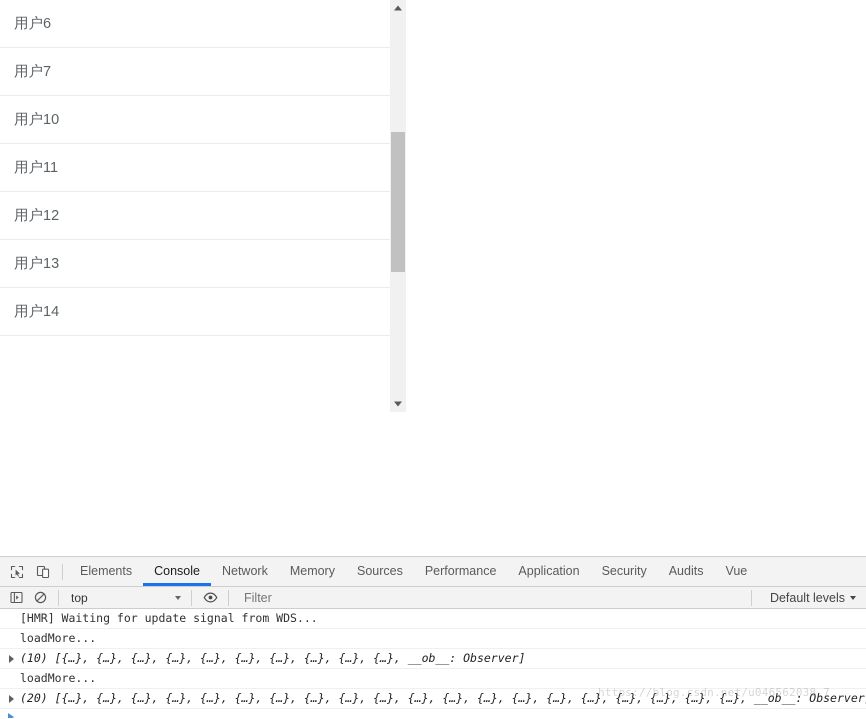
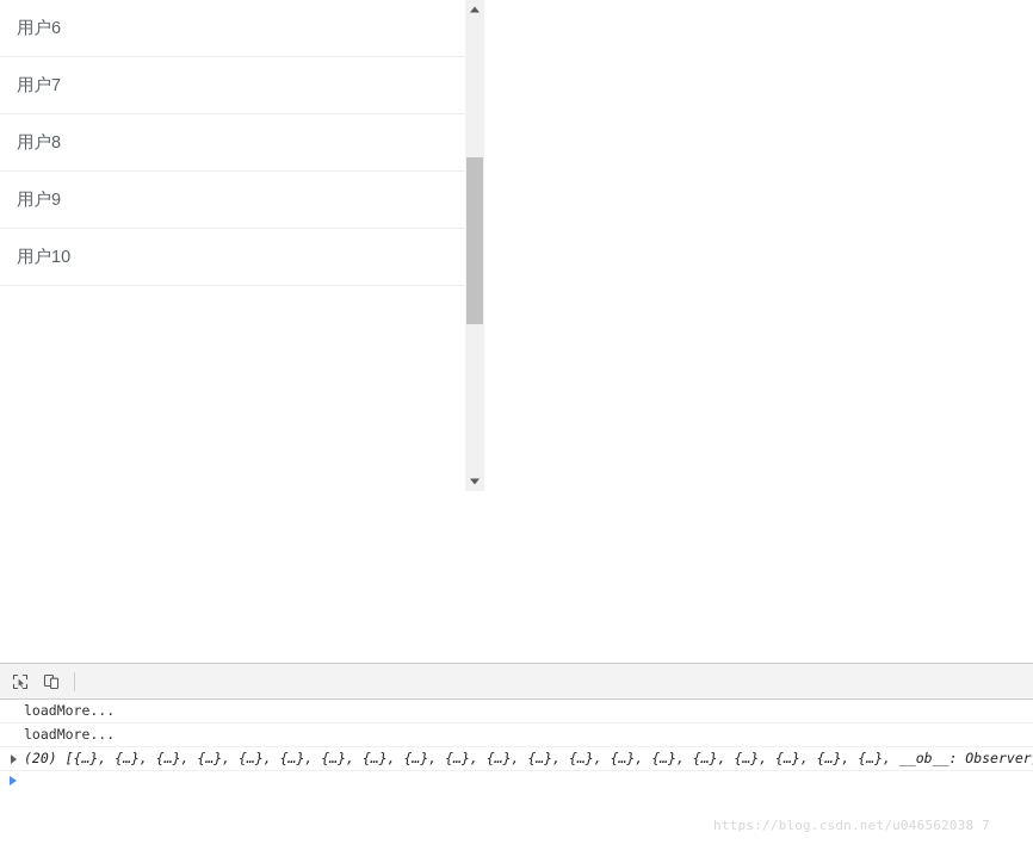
  用户6
  用户7
+ 用户8
+ 用户9
  用户10
- 用户11
- 用户12
- 用户13
- 用户14
- Elements
- Console
- Network
- Memory
- Sources
- Performance
- Application
- Security
- Audits
- Vue
- top
- Filter
- Default levels
- [HMR] Waiting for update signal from WDS...
  loadMore...
- (10) [{…}, {…}, {…}, {…}, {…}, {…}, {…}, {…}, {…}, {…}, __ob__: Observer]
  loadMore...
  (20) [{…}, {…}, {…}, {…}, {…}, {…}, {…}, {…}, {…}, {…}, {…}, {…}, {…}, {…}, {…}, {…}, {…}, {…}, {…}, {…}, __ob__: Observer
  https://blog.csdn.net/u046562038 7
